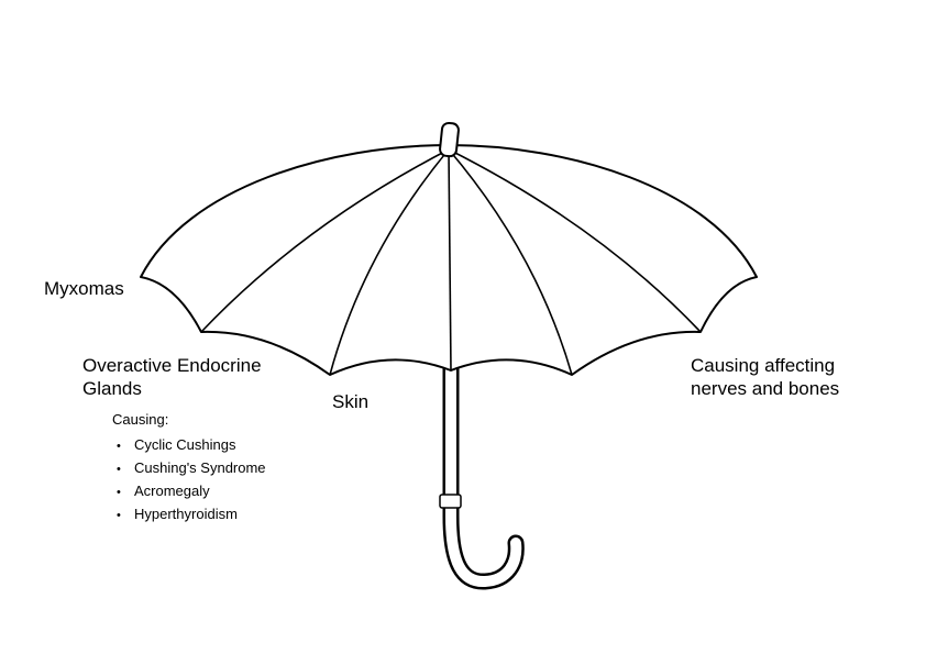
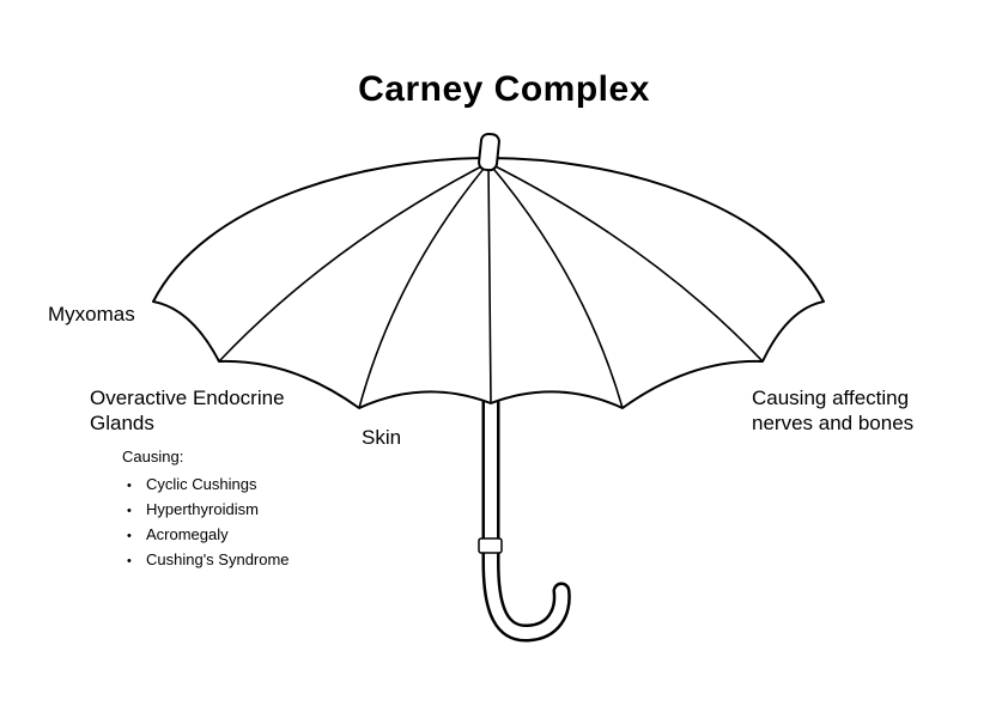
+ Carney Complex
  Myxomas
  Overactive Endocrine Glands
  Skin
  Causing affecting nerves and bones
  Causing:
  •
  Cyclic Cushings
  •
- Cushing's Syndrome
+ Hyperthyroidism
  •
  Acromegaly
  •
- Hyperthyroidism
+ Cushing's Syndrome
